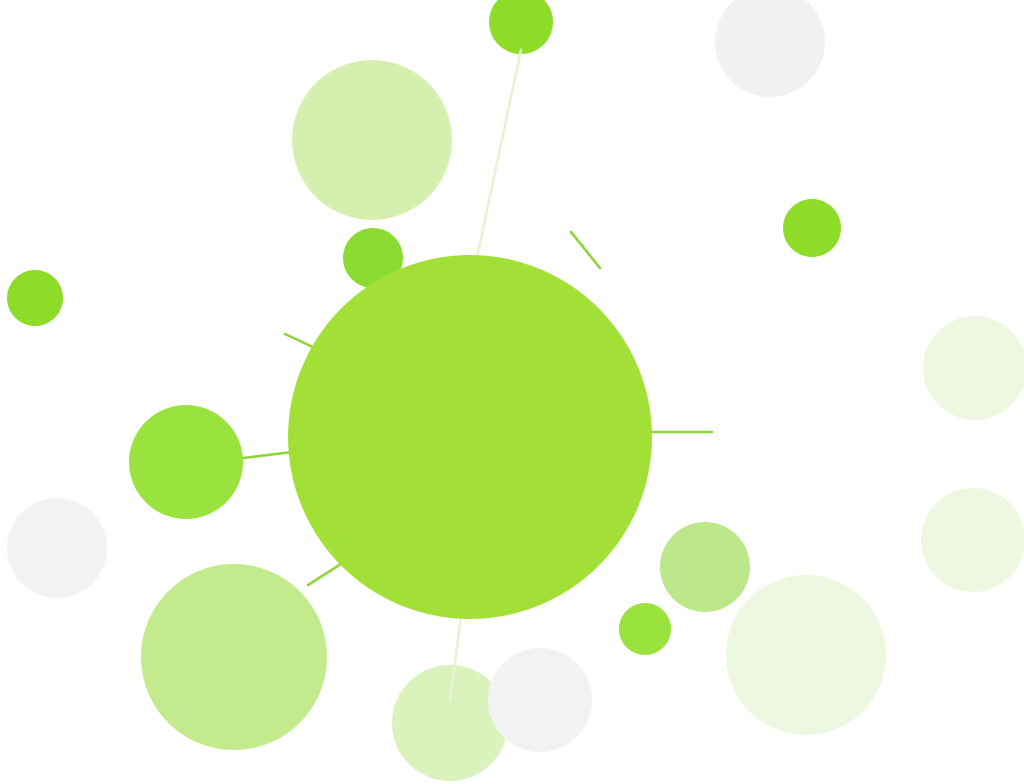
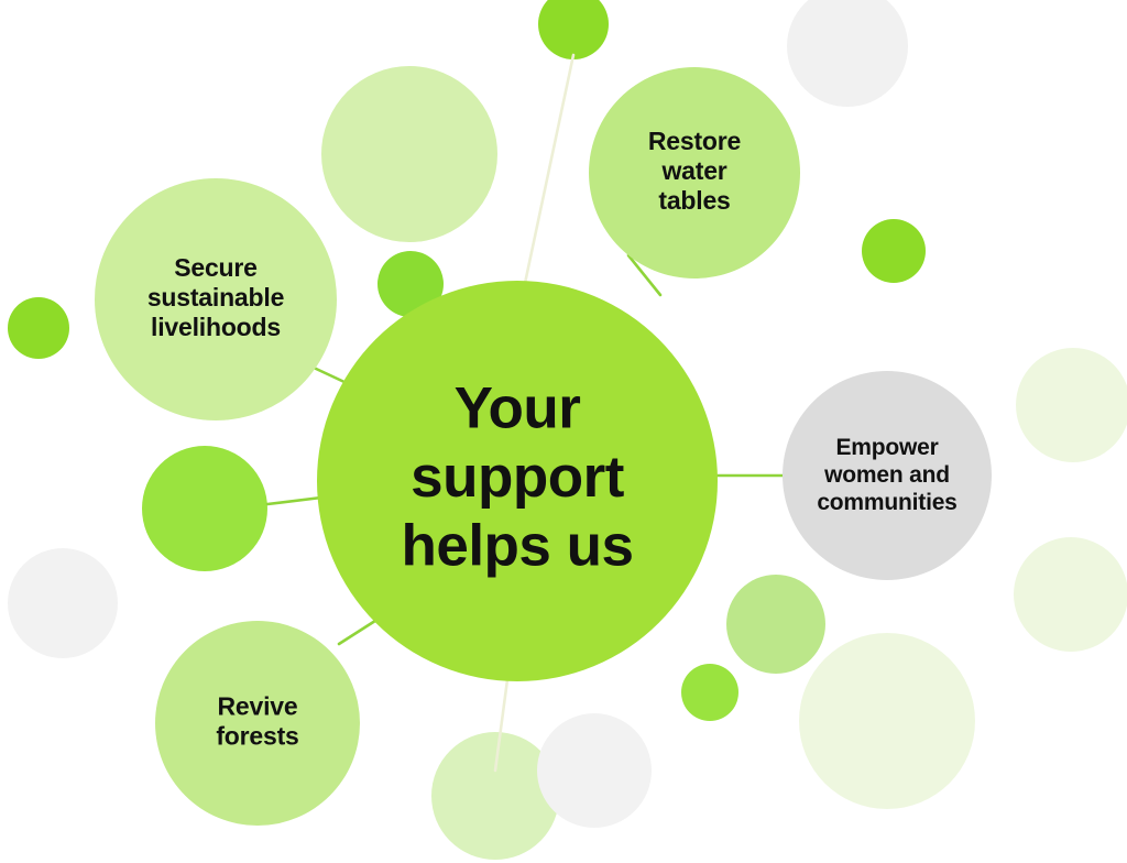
+ Secure sustainable livelihoods
+ Restore water tables
+ Empower women and communities
+ Revive forests
+ Your support helps us
